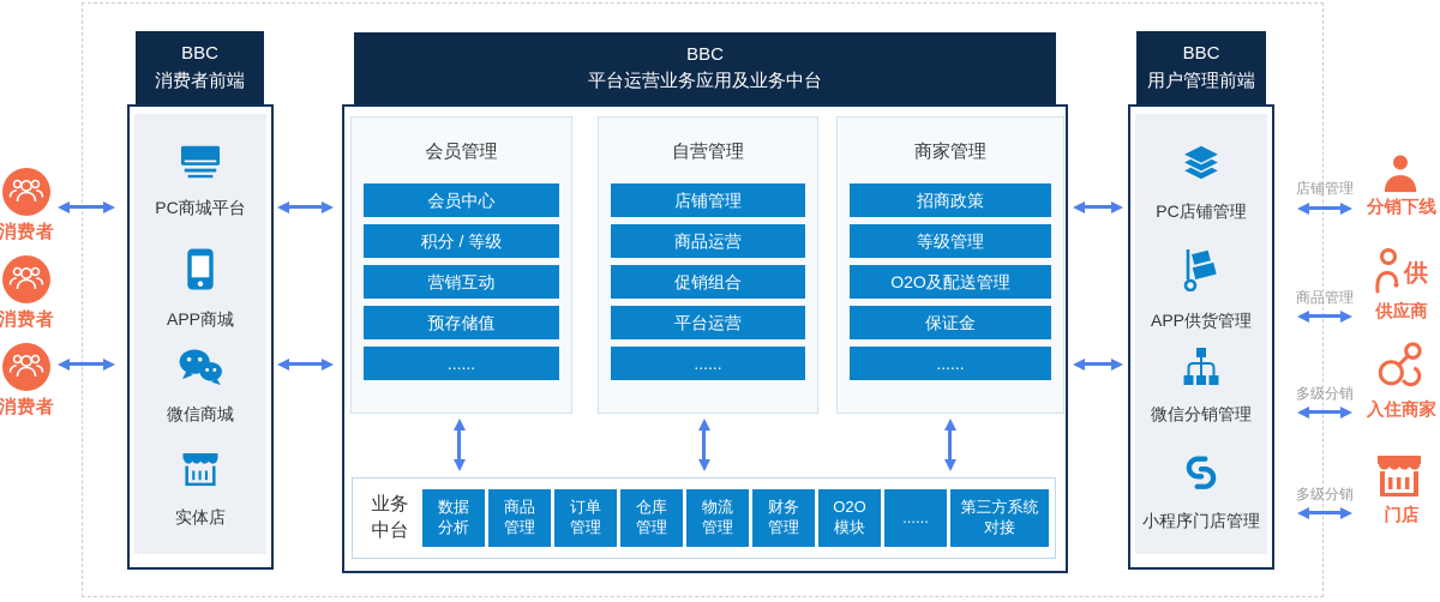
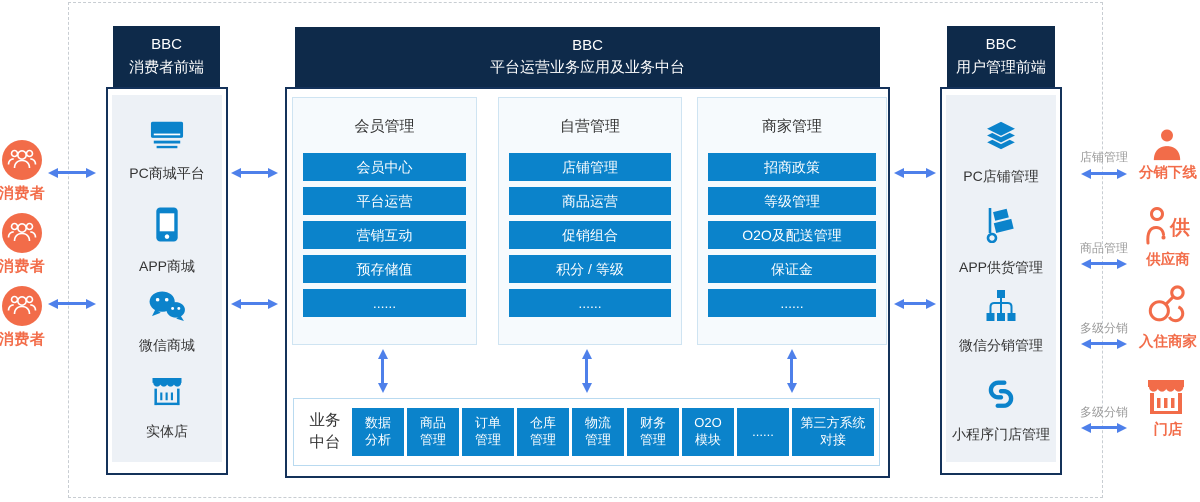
  消费者
  消费者
  消费者
  BBC
  消费者前端
  PC商城平台
  APP商城
  微信商城
  实体店
  BBC
  平台运营业务应用及业务中台
  会员管理
  会员中心
- 积分 / 等级
+ 平台运营
  营销互动
  预存储值
  ......
  自营管理
  店铺管理
  商品运营
  促销组合
- 平台运营
+ 积分 / 等级
  ......
  商家管理
  招商政策
  等级管理
  O2O及配送管理
  保证金
  ......
  业务
  中台
  数据
  分析
  商品
  管理
  订单
  管理
  仓库
  管理
  物流
  管理
  财务
  管理
  O2O
  模块
  ......
  第三方系统
  对接
  BBC
  用户管理前端
  PC店铺管理
  APP供货管理
  微信分销管理
  小程序门店管理
  店铺管理
  商品管理
  多级分销
  多级分销
  分销下线
  供
  供应商
  入住商家
  门店
